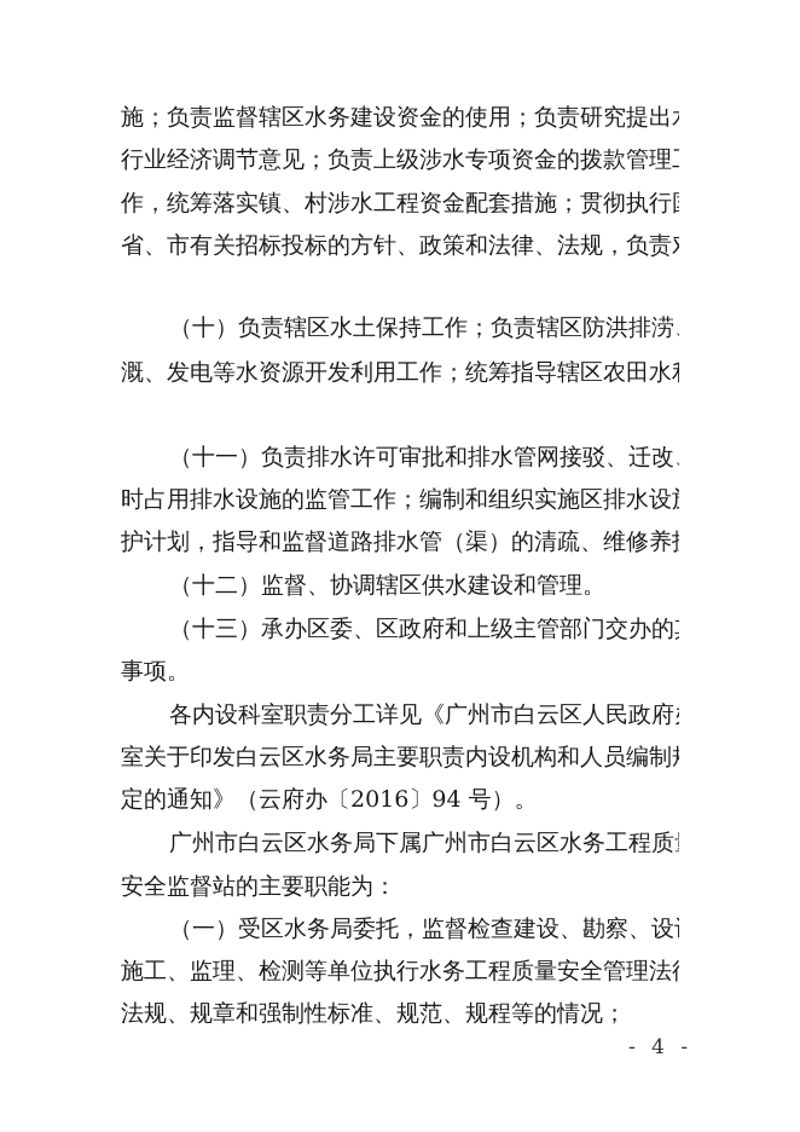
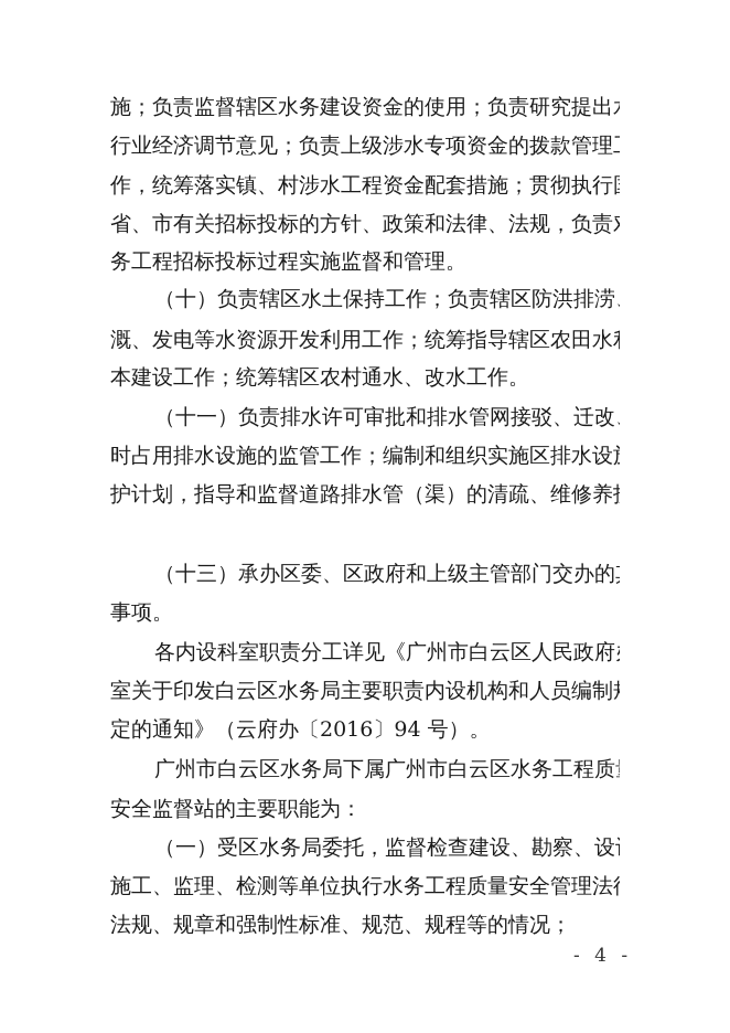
  施；负责监督辖区水务建设资金的使用；负责研究提出
  行业经济调节意见；负责上级涉水专项资金的拨款管理
  作，统筹落实镇、村涉水工程资金配套措施；贯彻执行
  省、市有关招标投标的方针、政策和法律、法规，负责
+ 务工程招标投标过程实施监督和管理。
  （十）负责辖区水土保持工作；负责辖区防洪排涝
  溉、发电等水资源开发利用工作；统筹指导辖区农田水
+ 本建设工作；统筹辖区农村通水、改水工作。
  （十一）负责排水许可审批和排水管网接驳、迁改
  时占用排水设施的监管工作；编制和组织实施区排水设
  护计划，指导和监督道路排水管（渠）的清疏、维修养
- （十二）监督、协调辖区供水建设和管理。
  （十三）承办区委、区政府和上级主管部门交办的
  事项。
  各内设科室职责分工详见《广州市白云区人民政府
  室关于印发白云区水务局主要职责内设机构和人员编制
  定的通知》（云府办〔2016〕94 号）。
  广州市白云区水务局下属广州市白云区水务工程质
  安全监督站的主要职能为：
  （一）受区水务局委托，监督检查建设、勘察、设
  施工、监理、检测等单位执行水务工程质量安全管理法
  法规、规章和强制性标准、规范、规程等的情况；
  - 4 -
